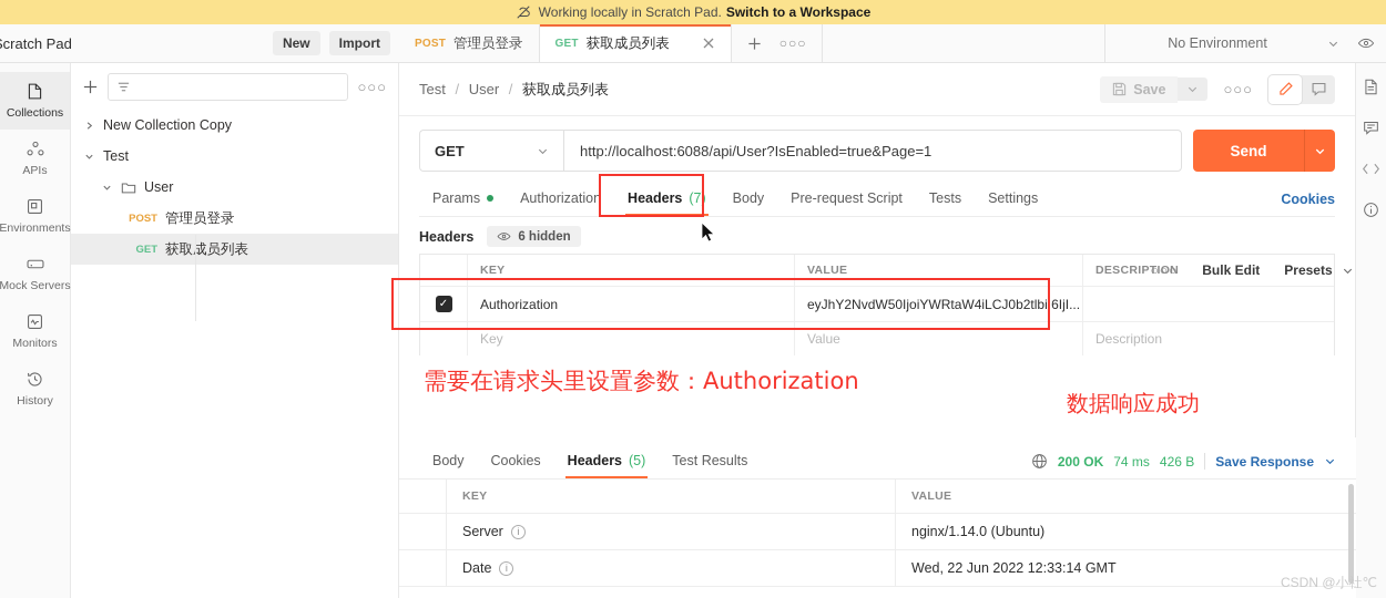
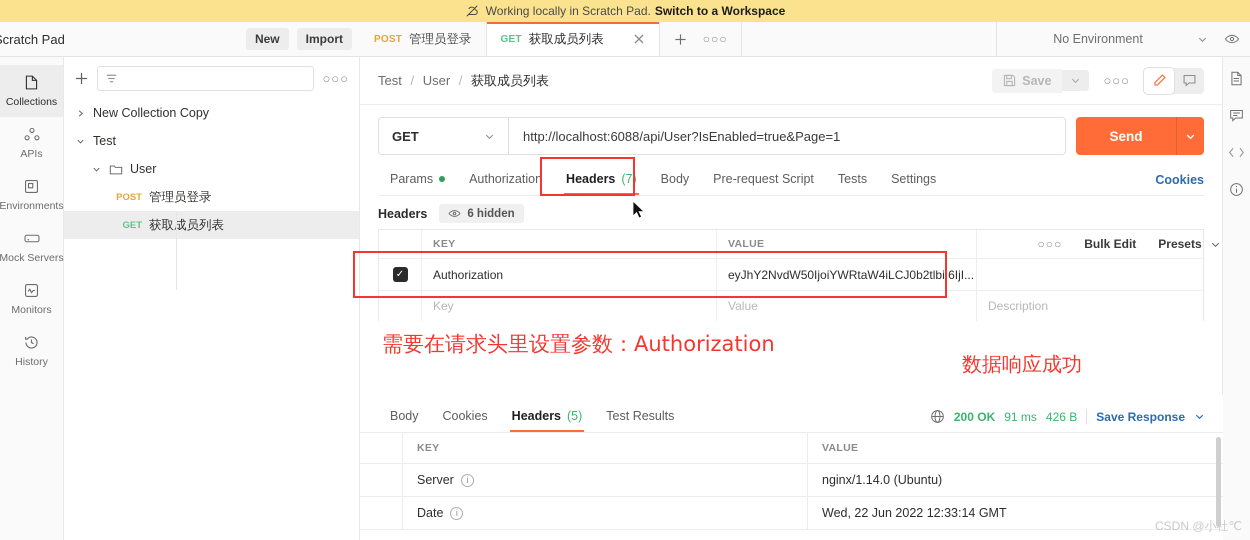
  Working locally in Scratch Pad.
  Switch to a Workspace
  cratch Pad
  New
  Import
  POST
  管理员登录
  GET
  获取成员列表
  ○○○
  No Environment
  Collections
  APIs
  Environments
  Mock Servers
  Monitors
  History
  ○○○
  New Collection Copy
  Test
  User
  POST
  管理员登录
  GET
  获取成员列表
  Test / User / 获取成员列表
  Save
  ○○○
  GET
  http://localhost:6088/api/User?IsEnabled=true&Page=1
  Send
  Params
  Authorization
  Headers
  (7)
  Body
  Pre-request Script
  Tests
  Settings
  Cookies
  Headers
  6 hidden
  KEY
  VALUE
- DESCRIPTION
  ✓
  Authorization
  eyJhY2NvdW50IjoiYWRtaW4iLCJ0b2tlbiI6IjI...
  Key
  Value
  Description
  ○○○
  Bulk Edit
  Presets
  需要在请求头里设置参数：Authorization
  数据响应成功
  Body
  Cookies
  Headers
  (5)
  Test Results
  200 OK
- 74 ms
+ 91 ms
  426 B
  Save Response
  KEY
  VALUE
  Server
  i
  nginx/1.14.0 (Ubuntu)
  Date
  i
  Wed, 22 Jun 2022 12:33:14 GMT
  CSDN @小社℃
